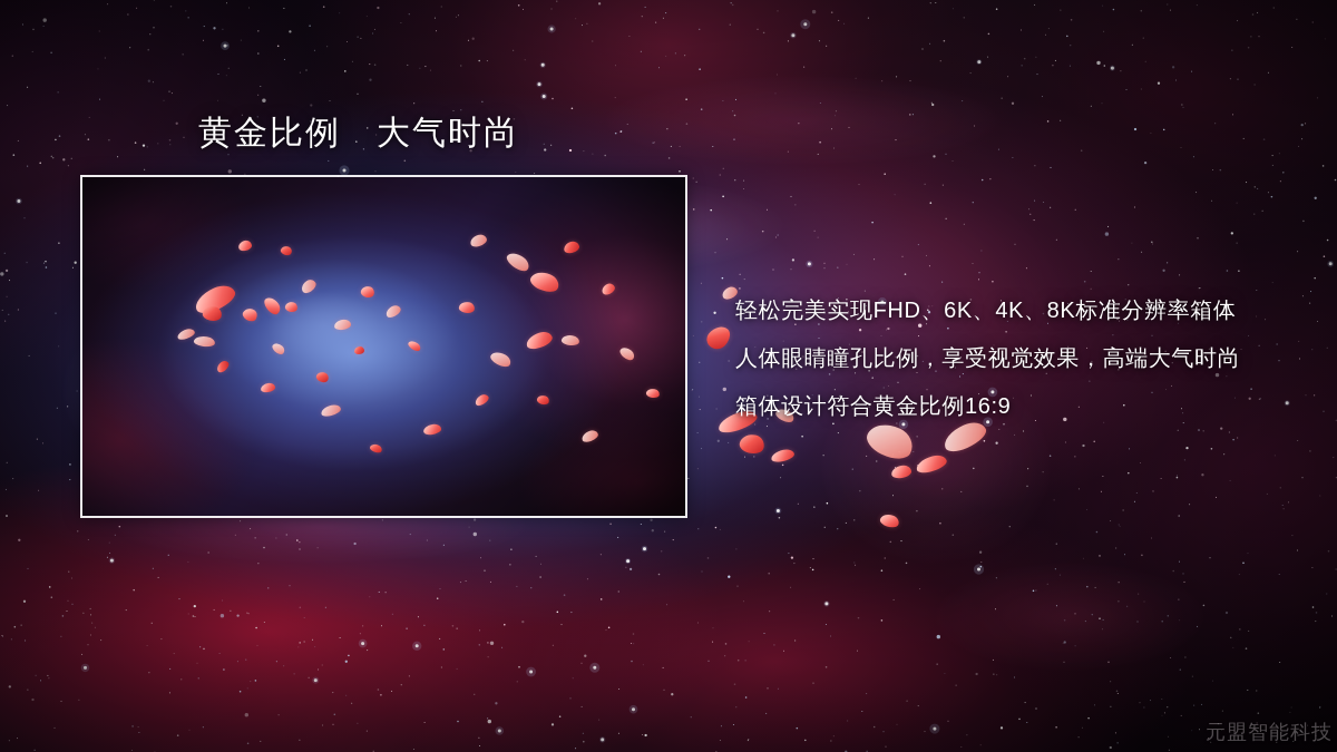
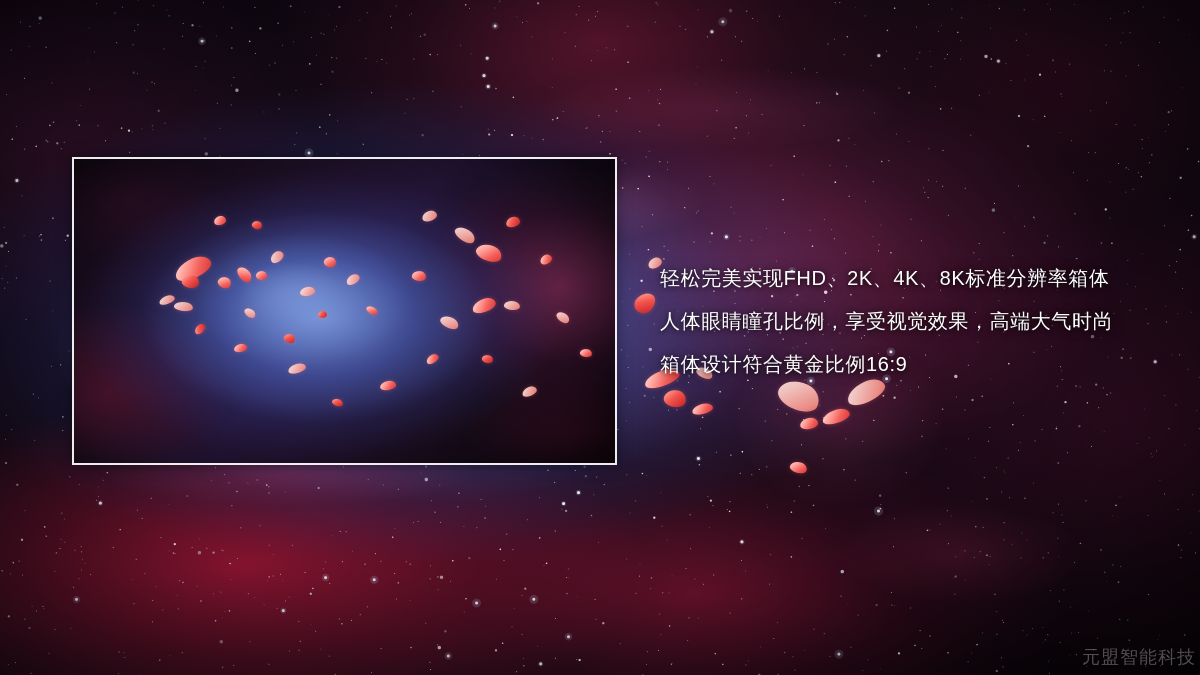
- 黄金比例 大气时尚
- 轻松完美实现FHD、6K、4K、8K标准分辨率箱体
+ 轻松完美实现FHD、2K、4K、8K标准分辨率箱体
  人体眼睛瞳孔比例，享受视觉效果，高端大气时尚
  箱体设计符合黄金比例16:9
  元盟智能科技
